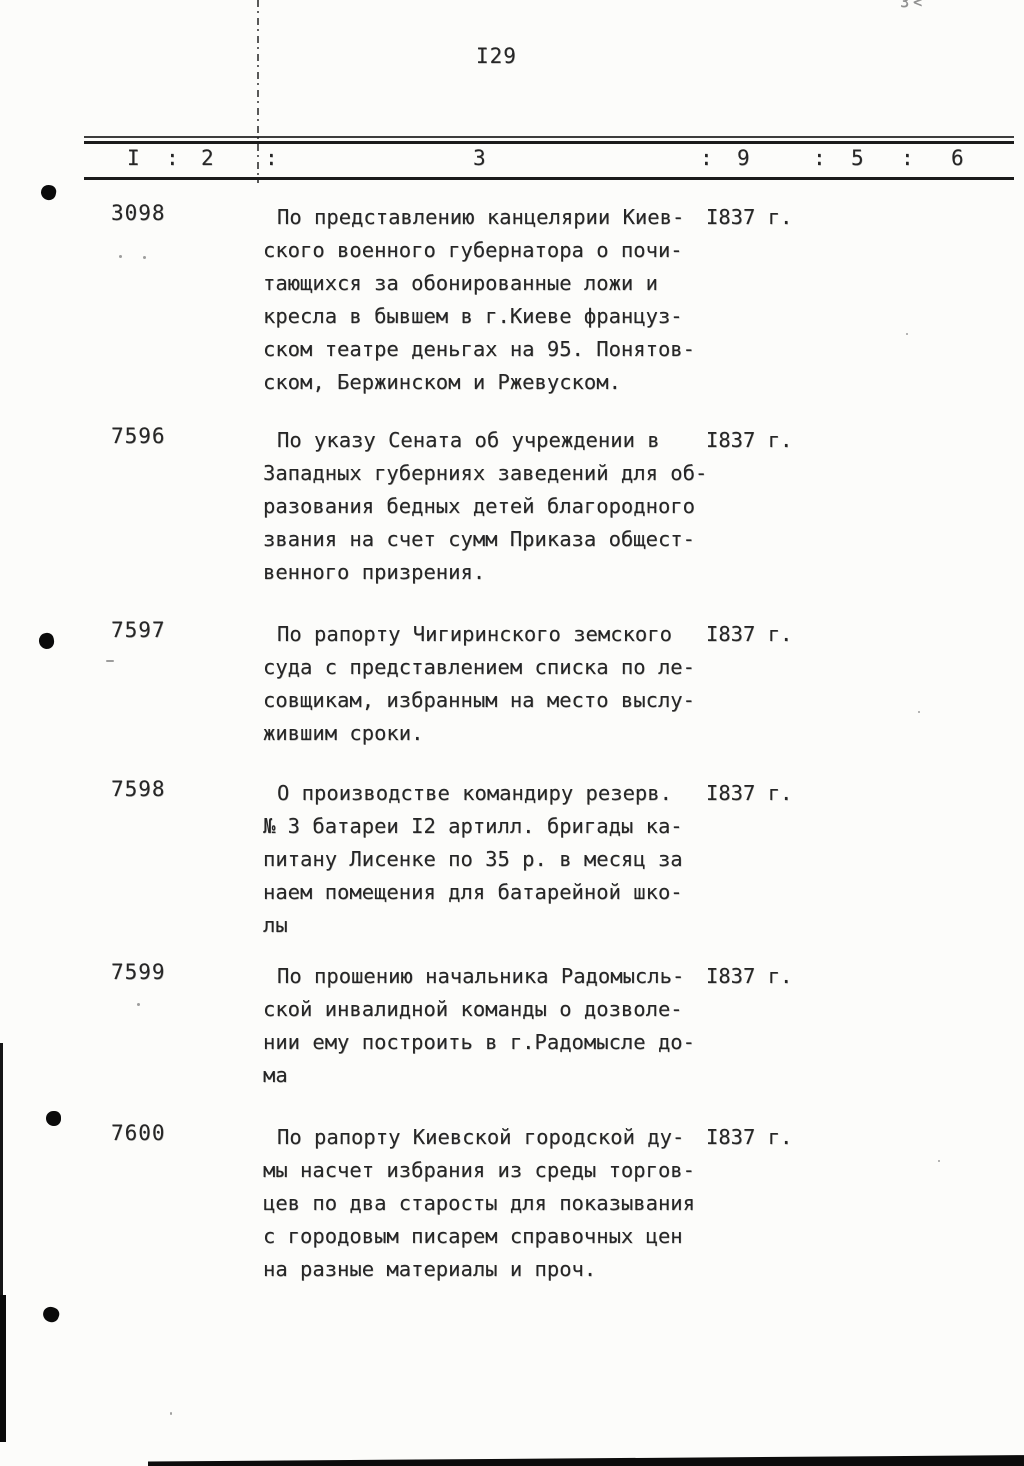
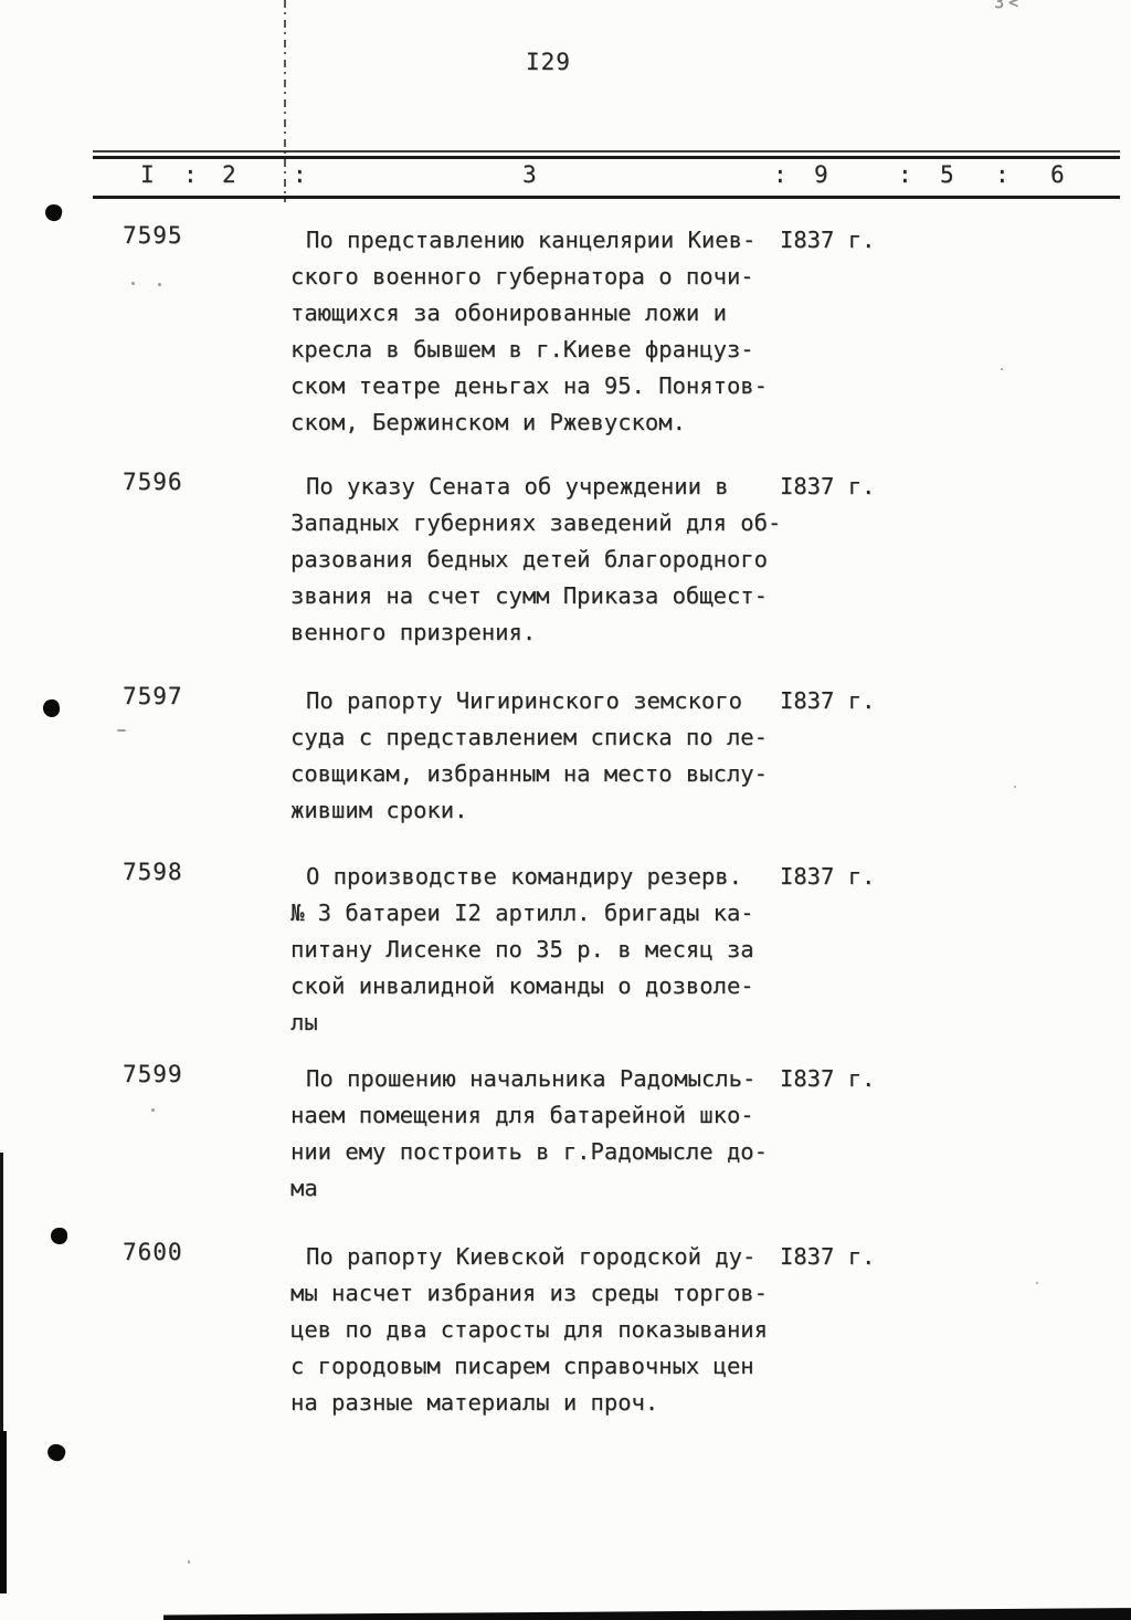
  3<
  I29
  I
  :
  2
  :
  3
  :
  9
  :
  5
  :
  6
- 3098
+ 7595
  По представлению канцелярии Киев-
  ского военного губернатора о почи-
  тающихся за обонированные ложи и
  кресла в бывшем в г.Киеве француз-
  ском театре деньгах на 95. Понятов-
  ском, Бержинском и Ржевуском.
  I837 г.
  7596
  По указу Сената об учреждении в
  Западных губерниях заведений для об-
  разования бедных детей благородного
  звания на счет сумм Приказа общест-
  венного призрения.
  I837 г.
  7597
  По рапорту Чигиринского земского
  суда с представлением списка по ле-
  совщикам, избранным на место выслу-
  жившим сроки.
  I837 г.
  7598
  О производстве командиру резерв.
  № 3 батареи I2 артилл. бригады ка-
  питану Лисенке по 35 р. в месяц за
- наем помещения для батарейной шко-
+ ской инвалидной команды о дозволе-
  лы
  I837 г.
  7599
  По прошению начальника Радомысль-
- ской инвалидной команды о дозволе-
+ наем помещения для батарейной шко-
  нии ему построить в г.Радомысле до-
  ма
  I837 г.
  7600
  По рапорту Киевской городской ду-
  мы насчет избрания из среды торгов-
  цев по два старосты для показывания
  с городовым писарем справочных цен
  на разные материалы и проч.
  I837 г.
